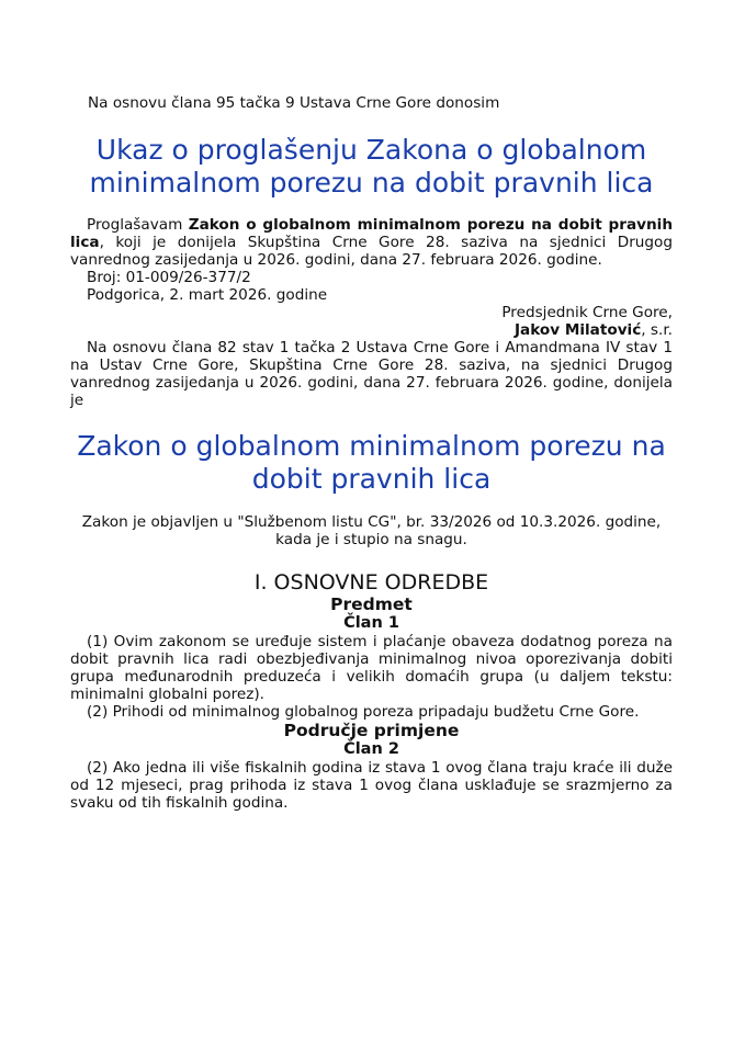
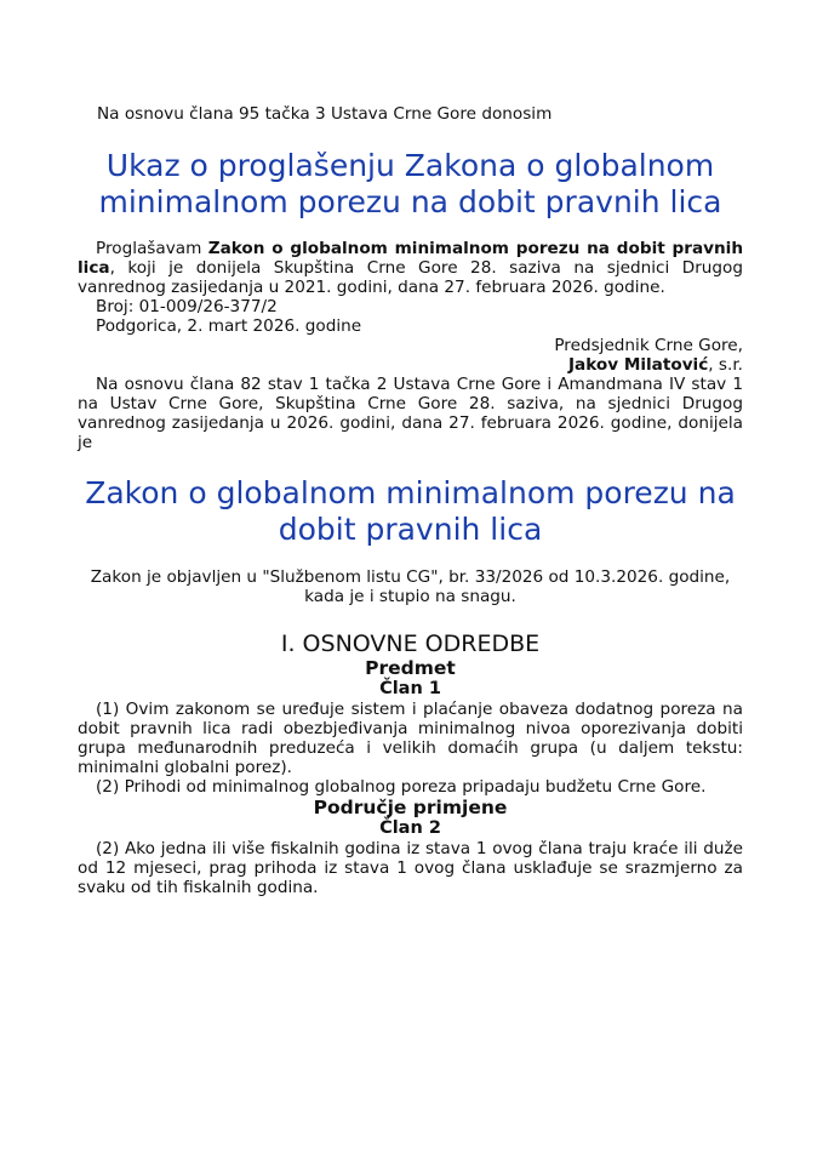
- Na osnovu člana 95 tačka 9 Ustava Crne Gore donosim
+ Na osnovu člana 95 tačka 3 Ustava Crne Gore donosim
  Ukaz o proglašenju Zakona o globalnom minimalnom porezu na dobit pravnih lica
- Proglašavam Zakon o globalnom minimalnom porezu na dobit pravnih lica, koji je donijela Skupština Crne Gore 28. saziva na sjednici Drugog vanrednog zasijedanja u 2026. godini, dana 27. februara 2026. godine.
+ Proglašavam Zakon o globalnom minimalnom porezu na dobit pravnih lica, koji je donijela Skupština Crne Gore 28. saziva na sjednici Drugog vanrednog zasijedanja u 2021. godini, dana 27. februara 2026. godine.
  Broj: 01-009/26-377/2
  Podgorica, 2. mart 2026. godine
  Predsjednik Crne Gore,
  Jakov Milatović, s.r.
  Na osnovu člana 82 stav 1 tačka 2 Ustava Crne Gore i Amandmana IV stav 1 na Ustav Crne Gore, Skupština Crne Gore 28. saziva, na sjednici Drugog vanrednog zasijedanja u 2026. godini, dana 27. februara 2026. godine, donijela je
  Zakon o globalnom minimalnom porezu na dobit pravnih lica
  Zakon je objavljen u "Službenom listu CG", br. 33/2026 od 10.3.2026. godine, kada je i stupio na snagu.
  I. OSNOVNE ODREDBE
  Predmet
  Član 1
  (1) Ovim zakonom se uređuje sistem i plaćanje obaveza dodatnog poreza na dobit pravnih lica radi obezbjeđivanja minimalnog nivoa oporezivanja dobiti grupa međunarodnih preduzeća i velikih domaćih grupa (u daljem tekstu: minimalni globalni porez).
  (2) Prihodi od minimalnog globalnog poreza pripadaju budžetu Crne Gore.
  Područje primjene
  Član 2
  (2) Ako jedna ili više fiskalnih godina iz stava 1 ovog člana traju kraće ili duže od 12 mjeseci, prag prihoda iz stava 1 ovog člana usklađuje se srazmjerno za svaku od tih fiskalnih godina.
